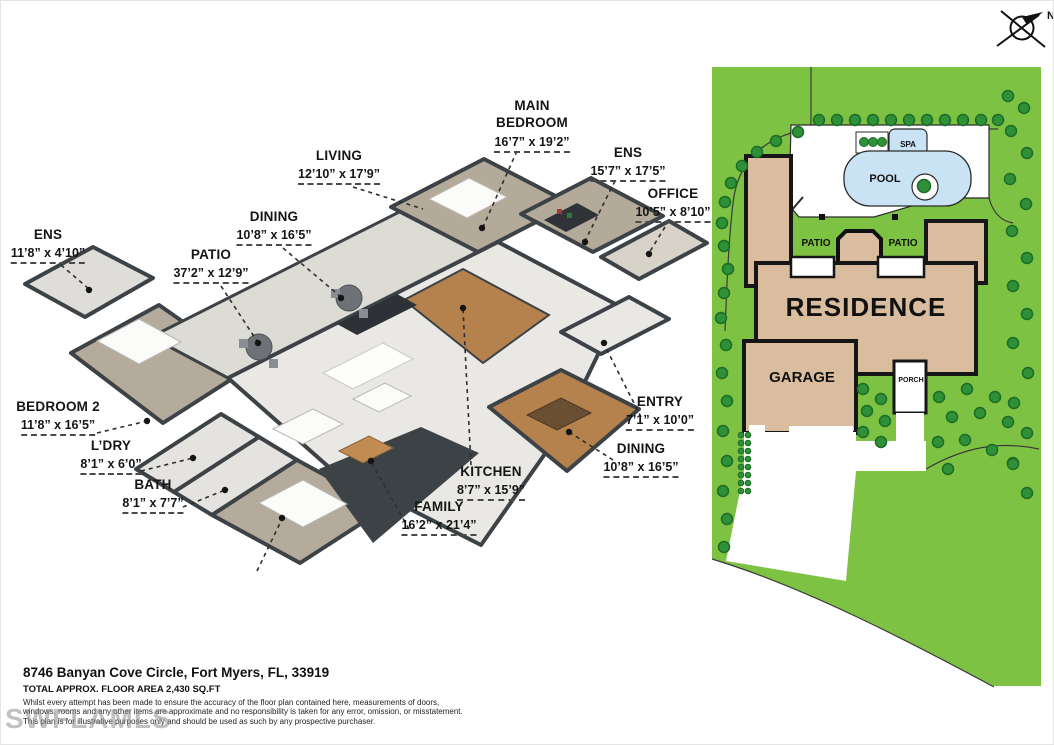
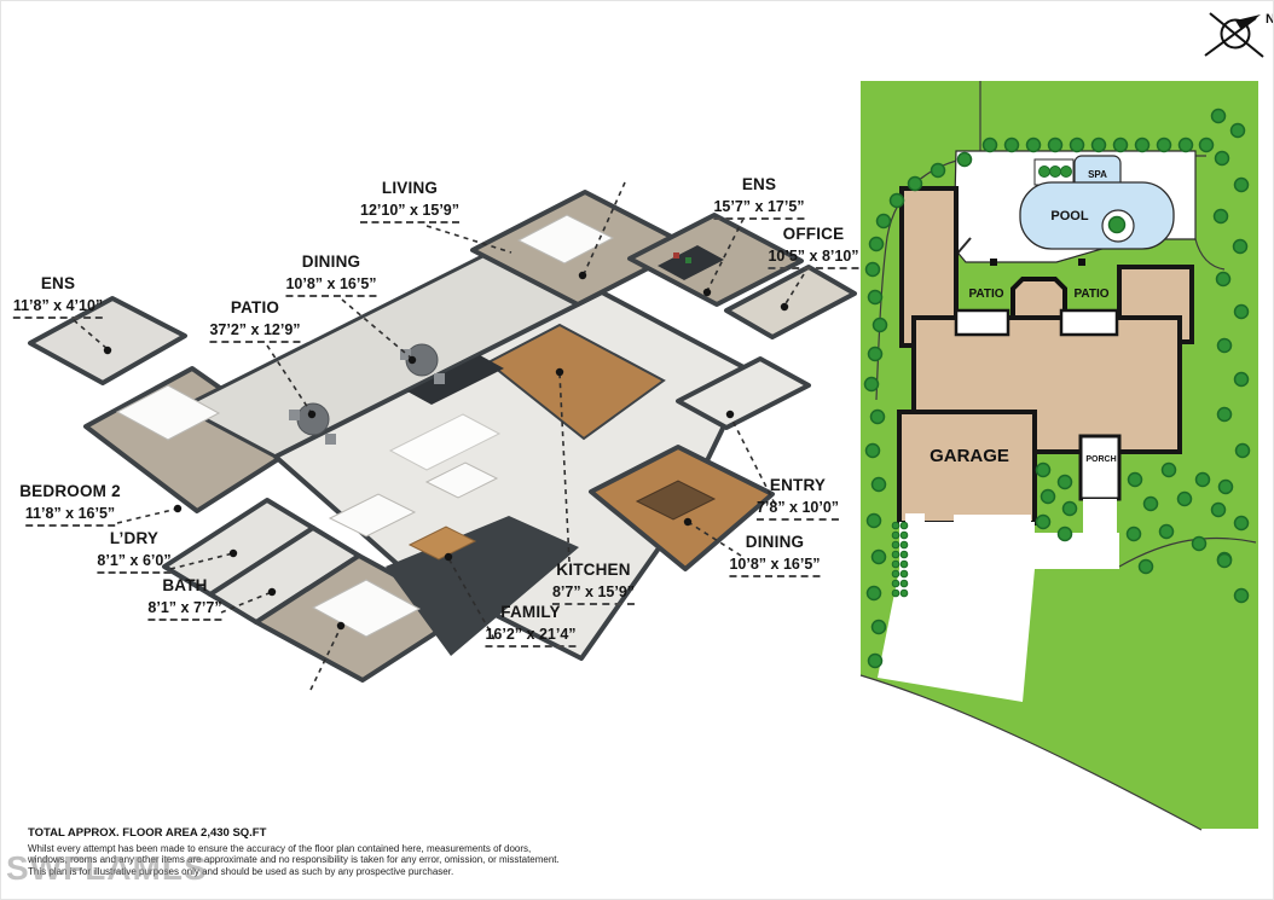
- RESIDENCE
  GARAGE
  POOL
  SPA
  PATIO
  PATIO
  N
- MAIN BEDROOM
- 16’7” x 19’2”
  LIVING
- 12’10” x 17’9”
+ 12’10” x 15’9”
  ENS
  15’7” x 17’5”
  OFFICE
  10’5” x 8’10”
  DINING
  10’8” x 16’5”
  PATIO
  37’2” x 12’9”
  ENS
  11’8” x 4’10”
  BEDROOM 2
  11’8” x 16’5”
  L’DRY
  8’1” x 6’0”
  BATH
  8’1” x 7’7”
  FAMILY
  16’2” x 21’4”
  KITCHEN
  8’7” x 15’9”
  DINING
  10’8” x 16’5”
  ENTRY
- 7’1” x 10’0”
+ 7’8” x 10’0”
- 8746 Banyan Cove Circle, Fort Myers, FL, 33919
  TOTAL APPROX. FLOOR AREA 2,430 SQ.FT
  Whilst every attempt has been made to ensure the accuracy of the floor plan contained here, measurements of doors,
  windows, rooms and any other items are approximate and no responsibility is taken for any error, omission, or misstatement.
  This plan is for illustrative purposes only and should be used as such by any prospective purchaser.
  SWFLAMLS
